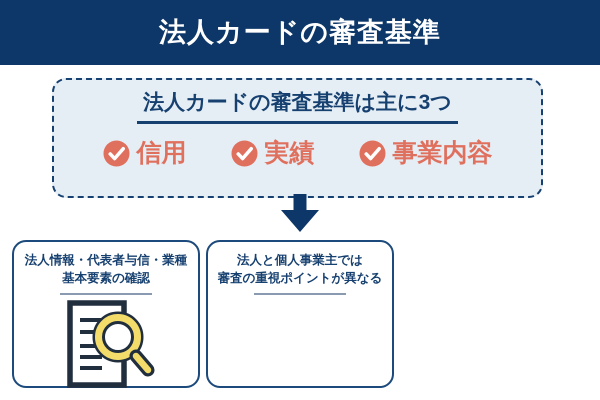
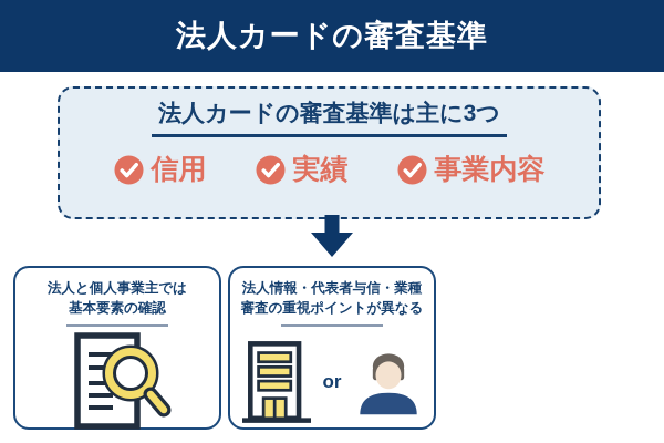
  法人カードの審査基準
  法人カードの審査基準は主に3つ
  信用
  実績
  事業内容
- 法人情報・代表者与信・業種
+ 法人と個人事業主では
  基本要素の確認
- 法人と個人事業主では
+ 法人情報・代表者与信・業種
  審査の重視ポイントが異なる
+ or
